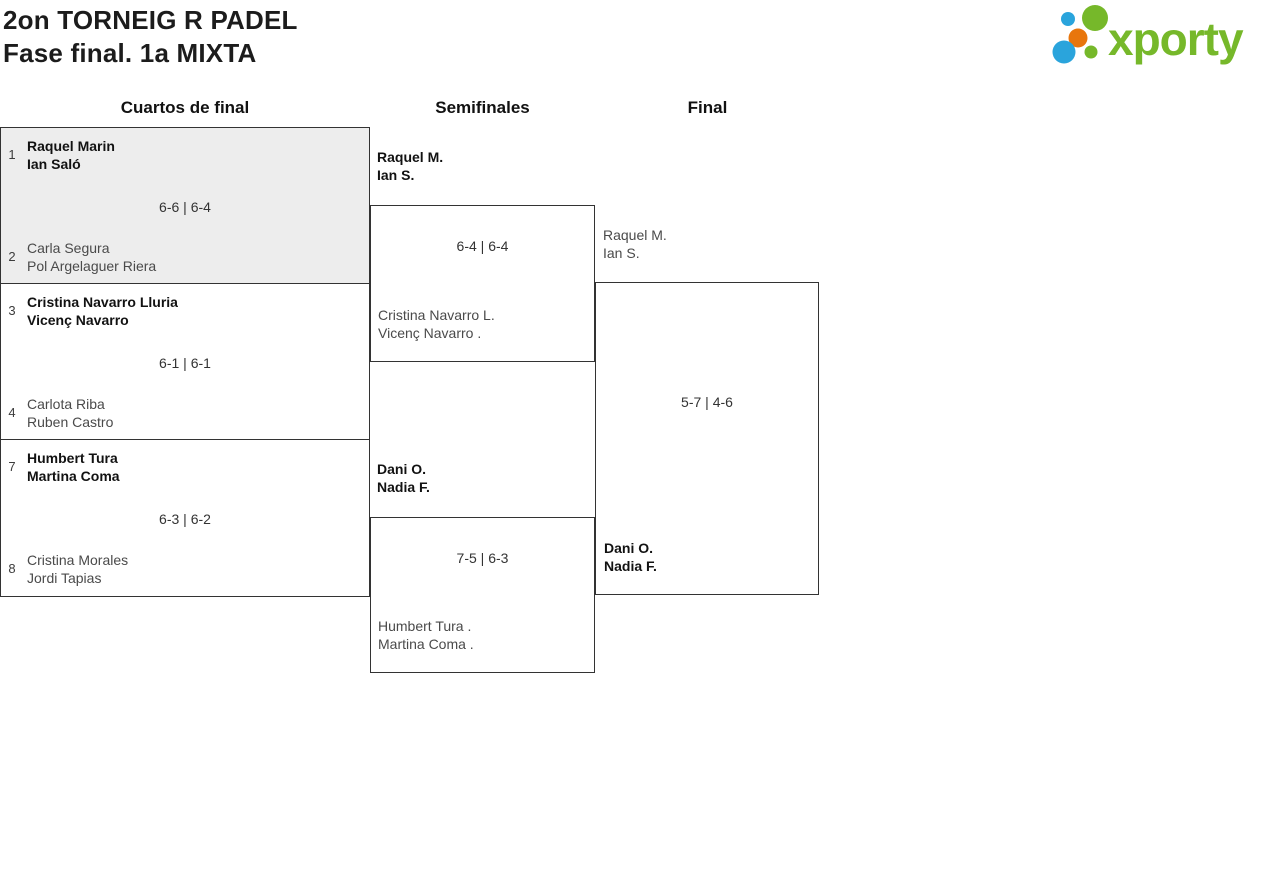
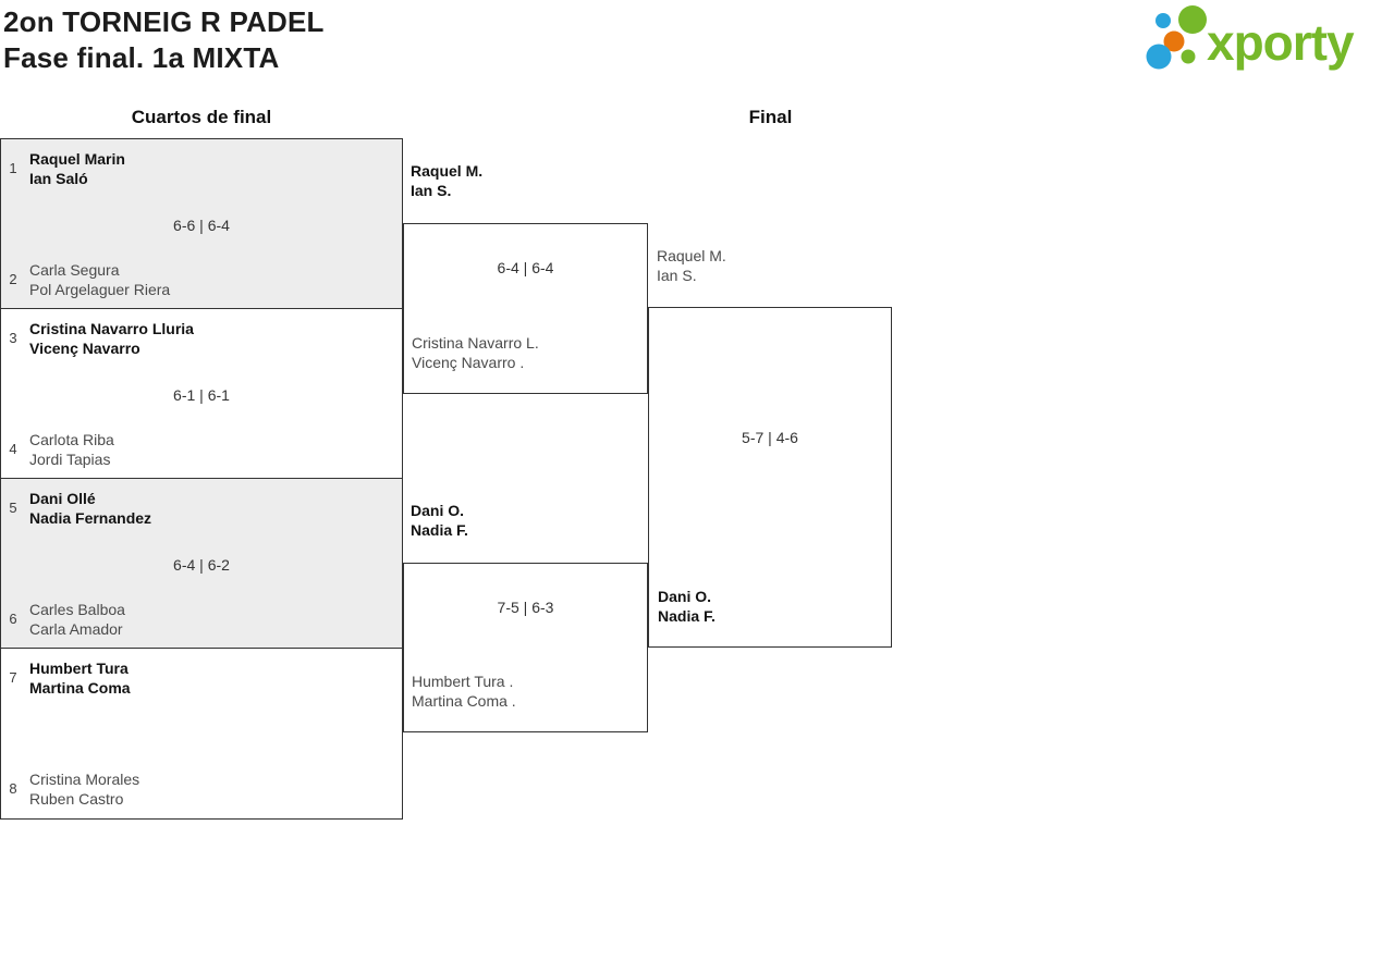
  2on TORNEIG R PADEL
  Fase final. 1a MIXTA
  xporty
  Cuartos de final
- Semifinales
  Final
  1
  Raquel Marin
  Ian Saló
  6-6 | 6-4
  2
  Carla Segura
  Pol Argelaguer Riera
  3
  Cristina Navarro Lluria
  Vicenç Navarro
  6-1 | 6-1
  4
  Carlota Riba
- Ruben Castro
+ Jordi Tapias
+ 5
+ Dani Ollé
+ Nadia Fernandez
+ 6-4 | 6-2
+ 6
+ Carles Balboa
+ Carla Amador
  7
  Humbert Tura
  Martina Coma
- 6-3 | 6-2
  8
  Cristina Morales
- Jordi Tapias
+ Ruben Castro
  Raquel M.
  Ian S.
  6-4 | 6-4
  Cristina Navarro L.
  Vicenç Navarro .
  Dani O.
  Nadia F.
  7-5 | 6-3
  Humbert Tura .
  Martina Coma .
  Raquel M.
  Ian S.
  5-7 | 4-6
  Dani O.
  Nadia F.
